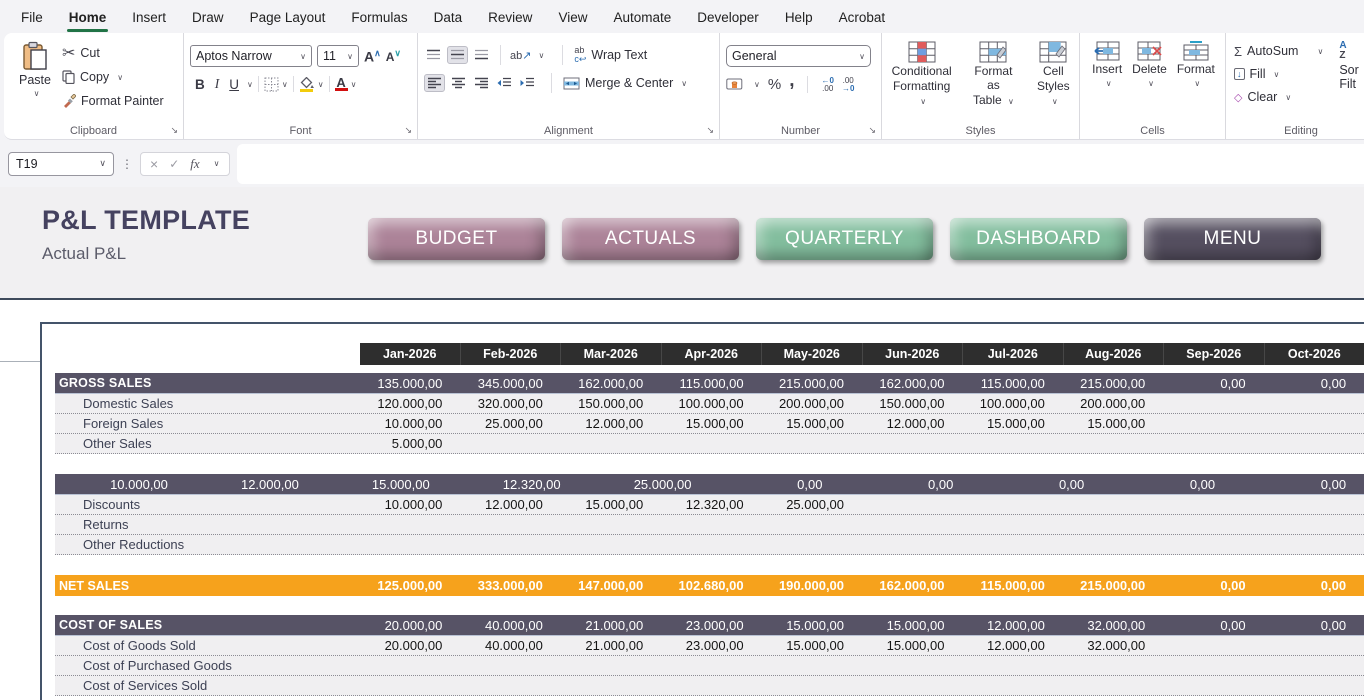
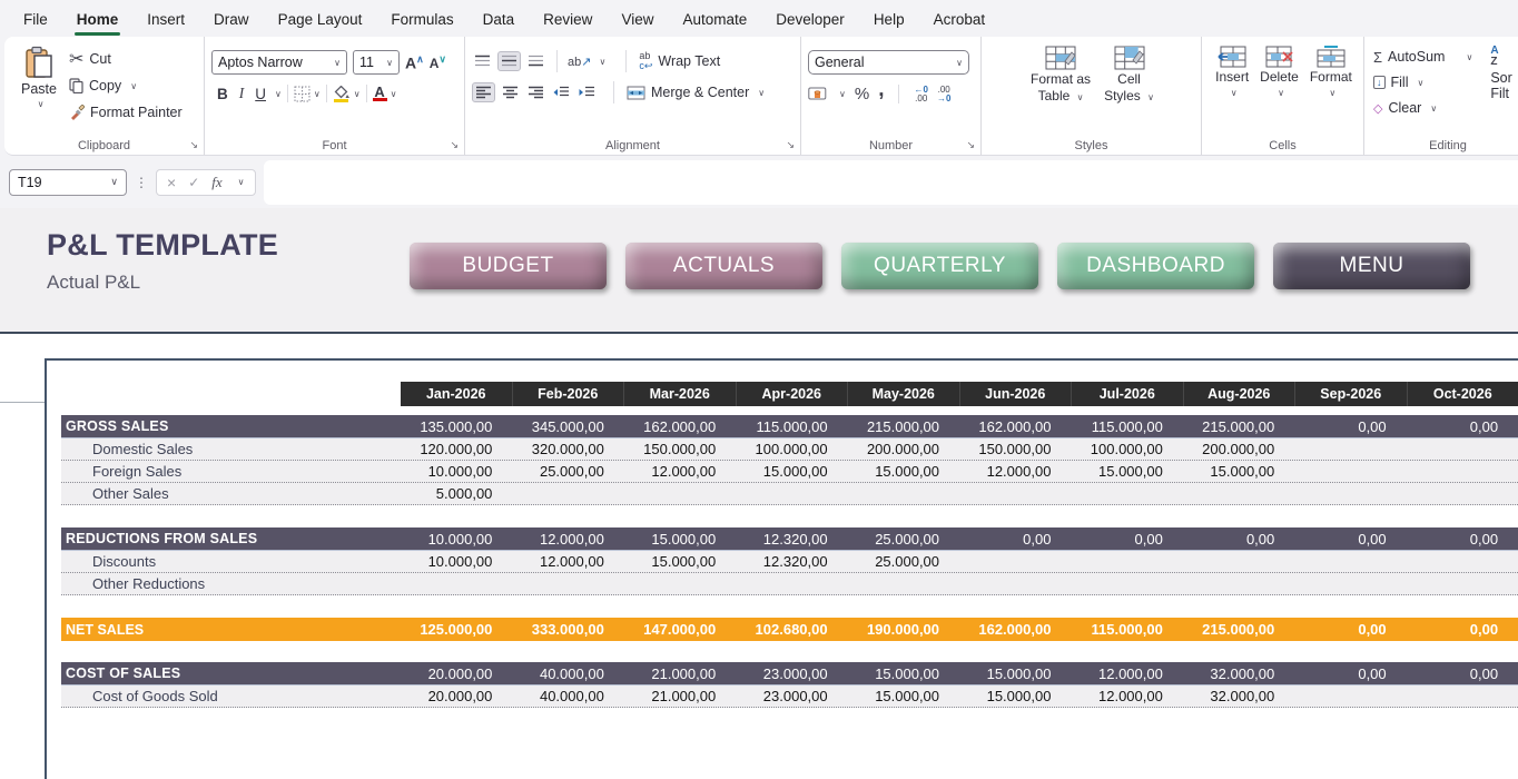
  File
  Home
  Insert
  Draw
  Page Layout
  Formulas
  Data
  Review
  View
  Automate
  Developer
  Help
  Acrobat
  Paste
  ∨
  ✂
  Cut
  Copy
  ∨
  Format Painter
  Clipboard
  ↘
  Aptos Narrow
  ∨
  11
  ∨
  A∧
  A∨
  B
  I
  U
  ∨
  ∨
  ∨
  A
  ∨
  Font
  ↘
  ab↗
  ∨
  ab
  c↩
  Wrap Text
  Merge & Center
  ∨
  Alignment
  ↘
  General
  ∨
  ∨
  %
  ,
  ←0
  .00
  .00
  →0
  Number
  ↘
- Conditional
- Formatting ∨
  Format as
  Table ∨
  Cell
  Styles ∨
  Styles
  Insert
  ∨
  Delete
  ∨
  Format
  ∨
  Cells
  Σ
  AutoSum
  ∨
  ↓
  Fill
  ∨
  ◇
  Clear
  ∨
  A
  Z
  Sor
  Filt
  Editing
  T19
  ∨
  ⋮
  ×
  ✓
  fx
  ∨
  P&L TEMPLATE
  Actual P&L
  BUDGET
  ACTUALS
  QUARTERLY
  DASHBOARD
  MENU
  Jan-2026
  Feb-2026
  Mar-2026
  Apr-2026
  May-2026
  Jun-2026
  Jul-2026
  Aug-2026
  Sep-2026
  Oct-2026
  GROSS SALES
  135.000,00
  345.000,00
  162.000,00
  115.000,00
  215.000,00
  162.000,00
  115.000,00
  215.000,00
  0,00
  0,00
  Domestic Sales
  120.000,00
  320.000,00
  150.000,00
  100.000,00
  200.000,00
  150.000,00
  100.000,00
  200.000,00
  Foreign Sales
  10.000,00
  25.000,00
  12.000,00
  15.000,00
  15.000,00
  12.000,00
  15.000,00
  15.000,00
  Other Sales
  5.000,00
+ REDUCTIONS FROM SALES
  10.000,00
  12.000,00
  15.000,00
  12.320,00
  25.000,00
  0,00
  0,00
  0,00
  0,00
  0,00
  Discounts
  10.000,00
  12.000,00
  15.000,00
  12.320,00
  25.000,00
- Returns
  Other Reductions
  NET SALES
  125.000,00
  333.000,00
  147.000,00
  102.680,00
  190.000,00
  162.000,00
  115.000,00
  215.000,00
  0,00
  0,00
  COST OF SALES
  20.000,00
  40.000,00
  21.000,00
  23.000,00
  15.000,00
  15.000,00
  12.000,00
  32.000,00
  0,00
  0,00
  Cost of Goods Sold
  20.000,00
  40.000,00
  21.000,00
  23.000,00
  15.000,00
  15.000,00
  12.000,00
  32.000,00
- Cost of Purchased Goods
- Cost of Services Sold
